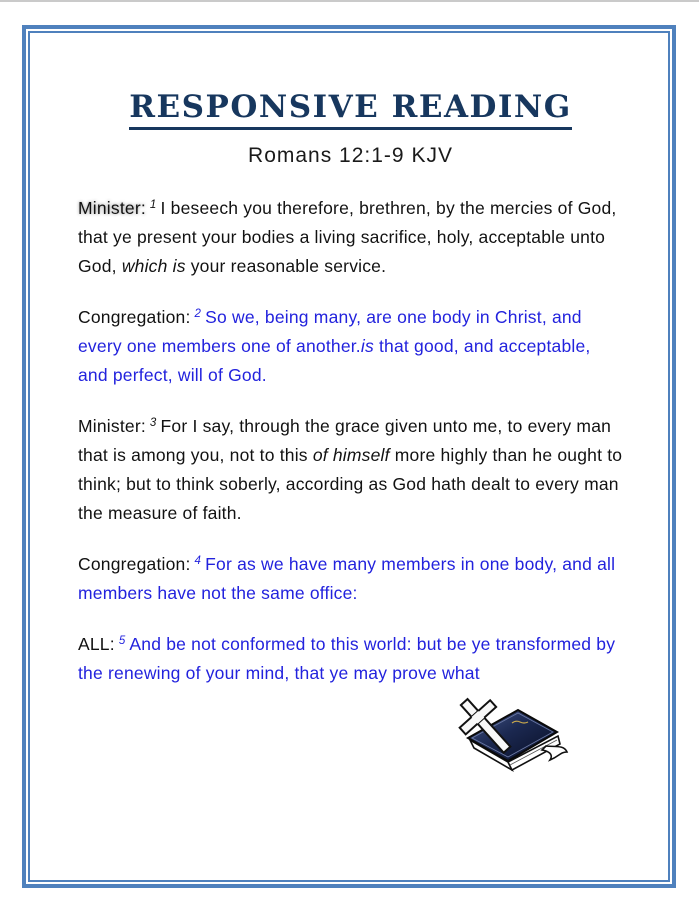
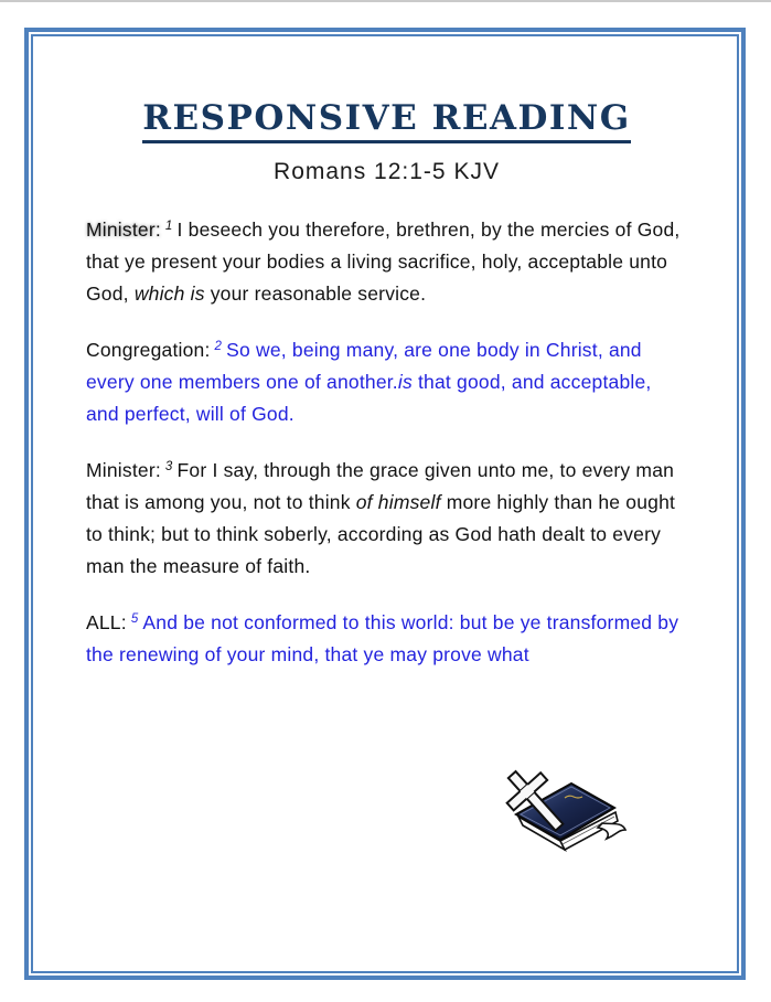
  RESPONSIVE READING
- Romans 12:1-9 KJV
+ Romans 12:1-5 KJV
  Minister: 1 I beseech you therefore, brethren, by the mercies of God, that ye present your bodies a living sacrifice, holy, acceptable unto God, which is your reasonable service.
  Congregation: 2 So we, being many, are one body in Christ, and every one members one of another.is that good, and acceptable, and perfect, will of God.
- Minister: 3 For I say, through the grace given unto me, to every man that is among you, not to this of himself more highly than he ought to think; but to think soberly, according as God hath dealt to every man the measure of faith.
+ Minister: 3 For I say, through the grace given unto me, to every man that is among you, not to think of himself more highly than he ought to think; but to think soberly, according as God hath dealt to every man the measure of faith.
- Congregation: 4 For as we have many members in one body, and all members have not the same office:
  ALL: 5 And be not conformed to this world: but be ye transformed by the renewing of your mind, that ye may prove what
